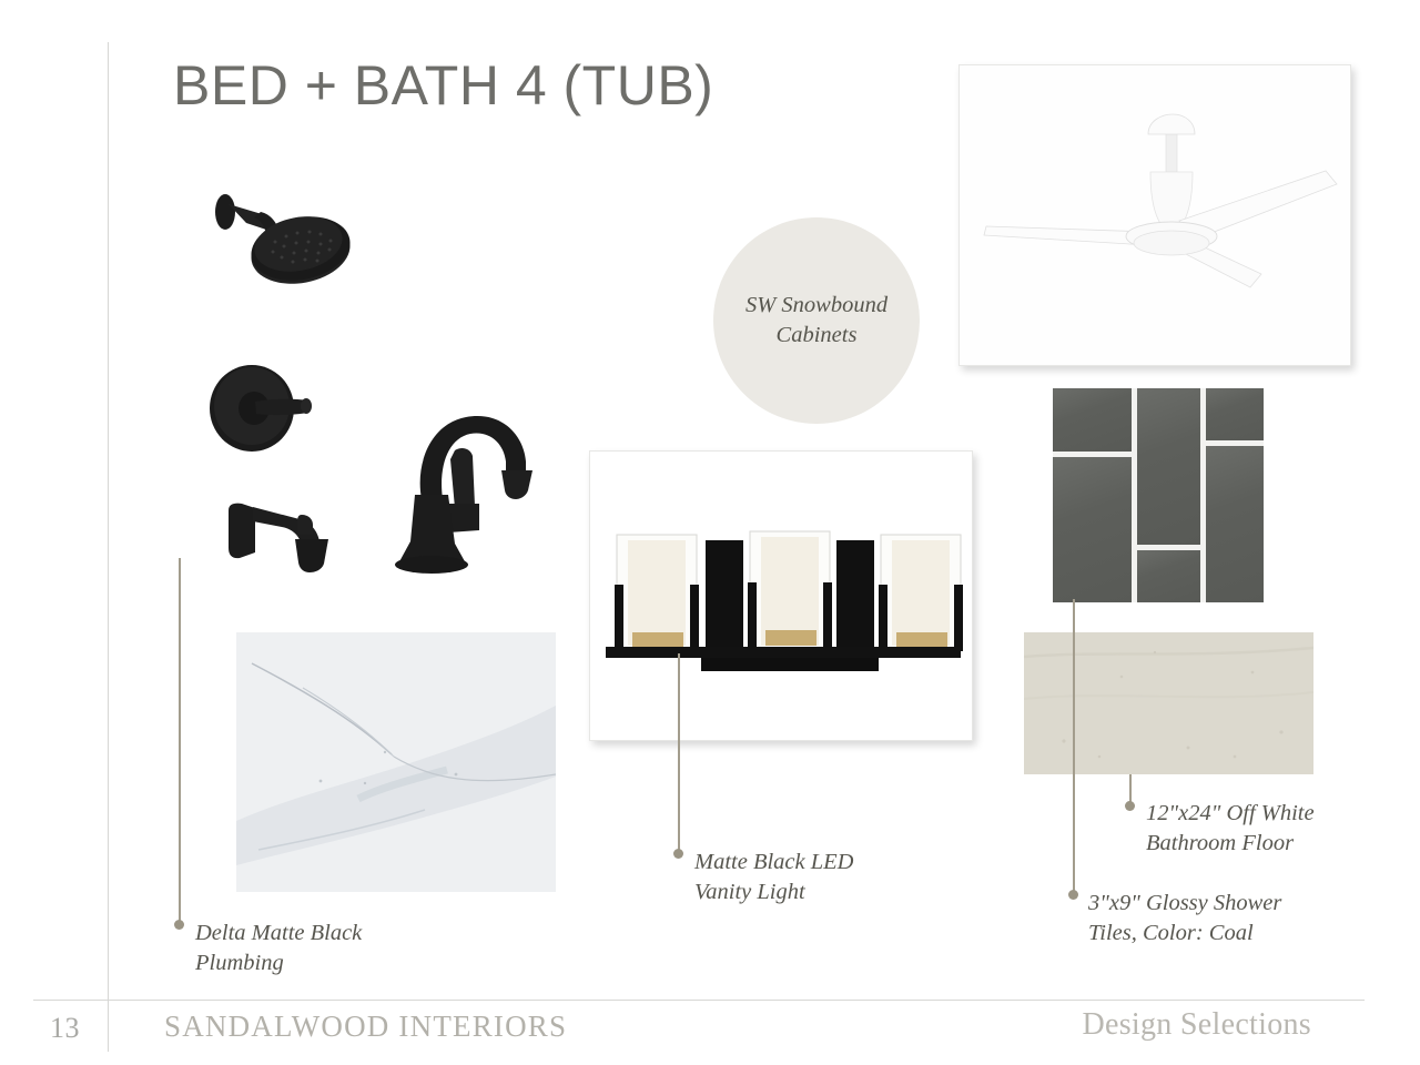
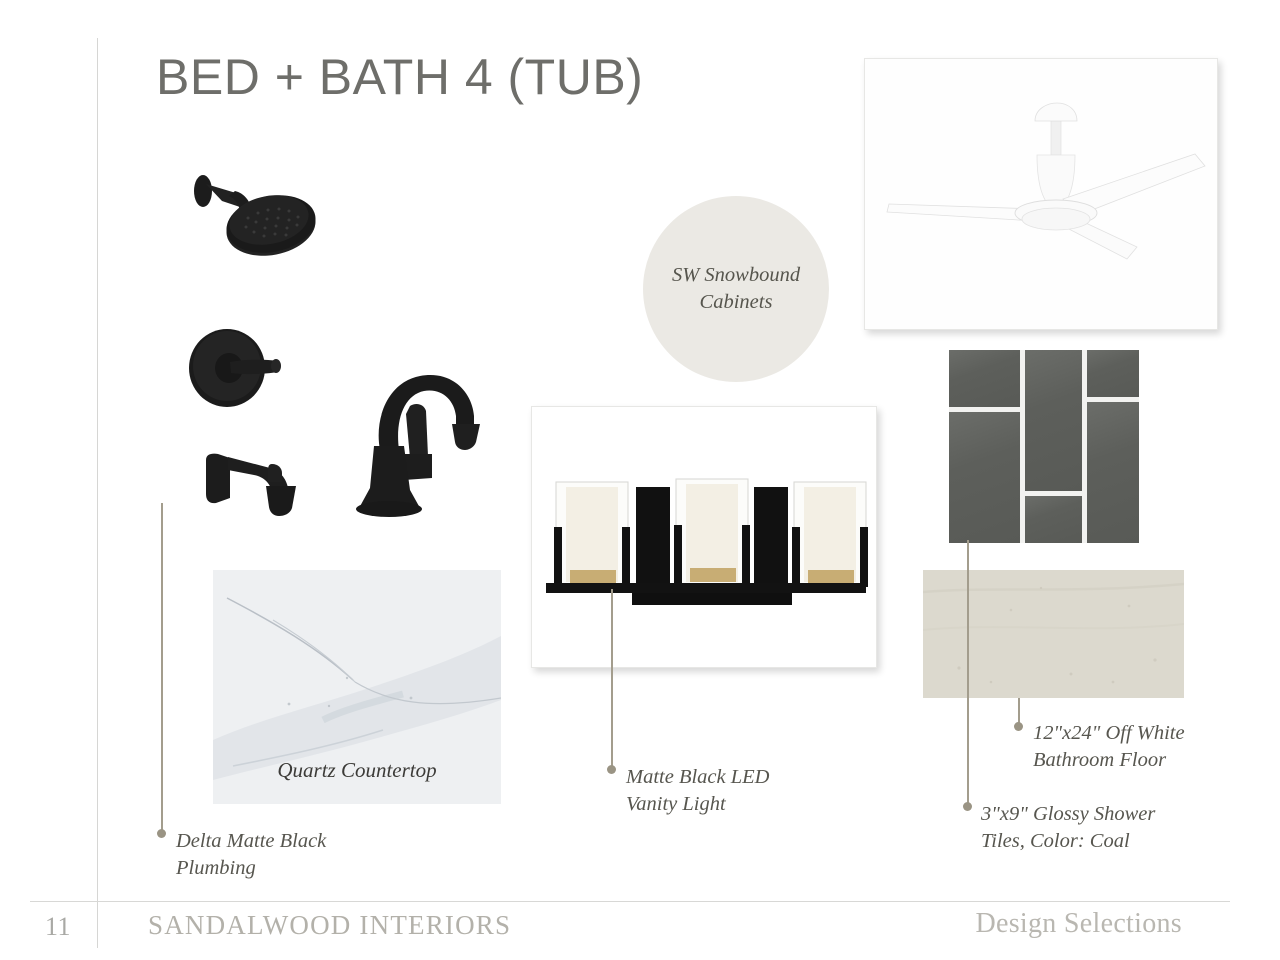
  BED + BATH 4 (TUB)
  SW Snowbound
  Cabinets
+ Quartz Countertop
  Delta Matte Black
  Plumbing
  Matte Black LED
  Vanity Light
  12"x24" Off White
  Bathroom Floor
  3"x9" Glossy Shower
  Tiles, Color: Coal
- 13
+ 11
  SANDALWOOD INTERIORS
  Design Selections
